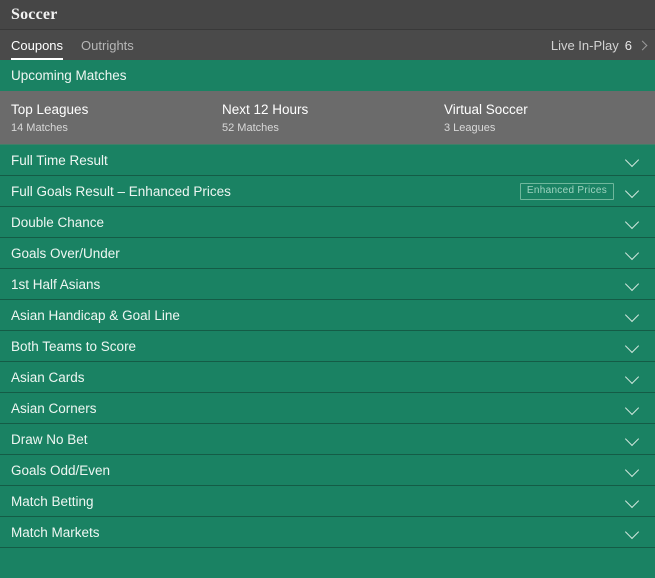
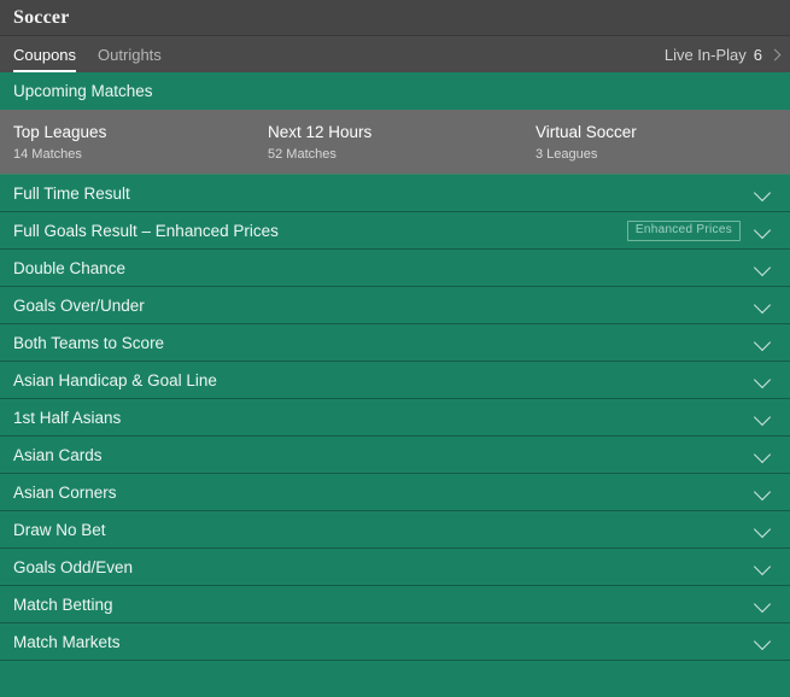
  Soccer
  Coupons
  Outrights
  Live In-Play
  6
  Upcoming Matches
  Top Leagues
  14 Matches
  Next 12 Hours
  52 Matches
  Virtual Soccer
  3 Leagues
  Full Time Result
  Full Goals Result – Enhanced Prices
  Enhanced Prices
  Double Chance
  Goals Over/Under
- 1st Half Asians
+ Both Teams to Score
  Asian Handicap & Goal Line
- Both Teams to Score
+ 1st Half Asians
  Asian Cards
  Asian Corners
  Draw No Bet
  Goals Odd/Even
  Match Betting
  Match Markets
